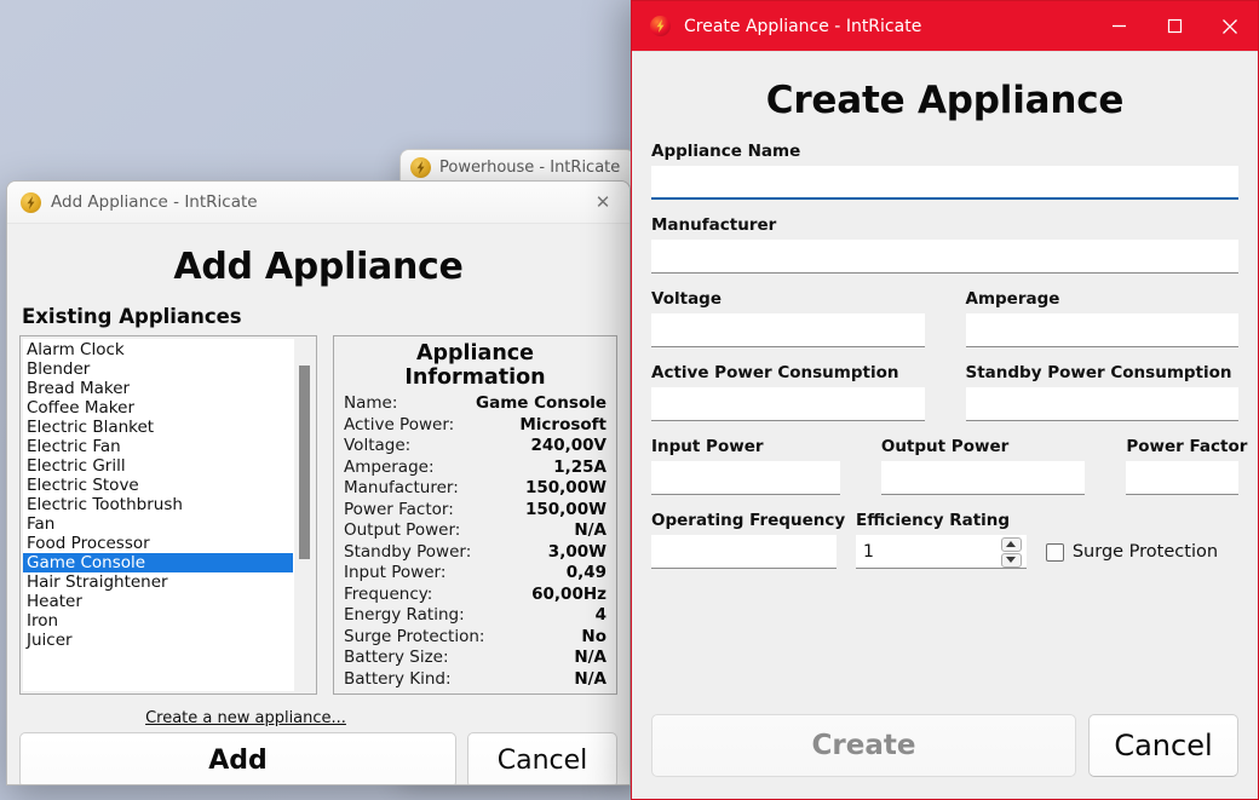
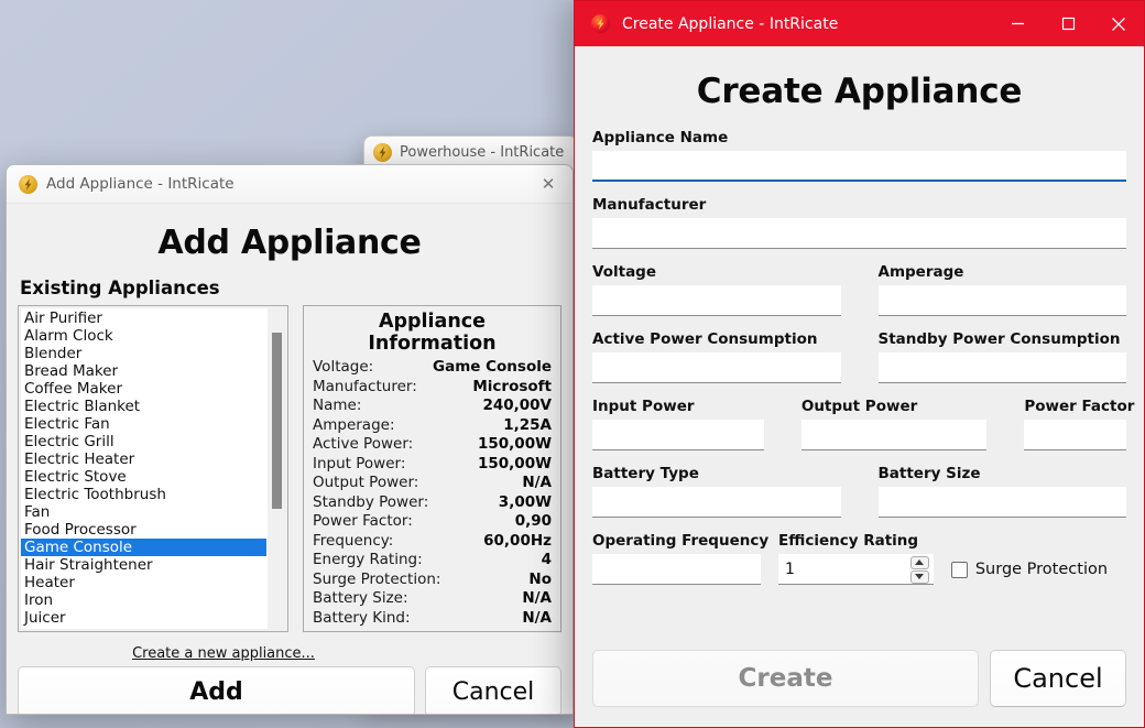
  Powerhouse - IntRicate
  Add Appliance - IntRicate
  ✕
  Add Appliance
  Existing Appliances
+ Air Purifier
  Alarm Clock
  Blender
  Bread Maker
  Coffee Maker
  Electric Blanket
  Electric Fan
  Electric Grill
+ Electric Heater
  Electric Stove
  Electric Toothbrush
  Fan
  Food Processor
  Game Console
  Hair Straightener
  Heater
  Iron
  Juicer
  Appliance Information
- Name:
+ Voltage:
  Game Console
- Active Power:
+ Manufacturer:
  Microsoft
- Voltage:
+ Name:
  240,00V
  Amperage:
  1,25A
- Manufacturer:
+ Active Power:
  150,00W
- Power Factor:
+ Input Power:
  150,00W
  Output Power:
  N/A
  Standby Power:
  3,00W
- Input Power:
+ Power Factor:
- 0,49
+ 0,90
  Frequency:
  60,00Hz
  Energy Rating:
  4
  Surge Protection:
  No
  Battery Size:
  N/A
  Battery Kind:
  N/A
  Create a new appliance...
  Add
  Cancel
  Create Appliance - IntRicate
  Create Appliance
  Appliance Name
  Manufacturer
  Voltage
  Amperage
  Active Power Consumption
  Standby Power Consumption
  Input Power
  Output Power
  Power Factor
+ Battery Type
+ Battery Size
  Operating Frequency
  Efficiency Rating
  1
  Surge Protection
  Create
  Cancel
